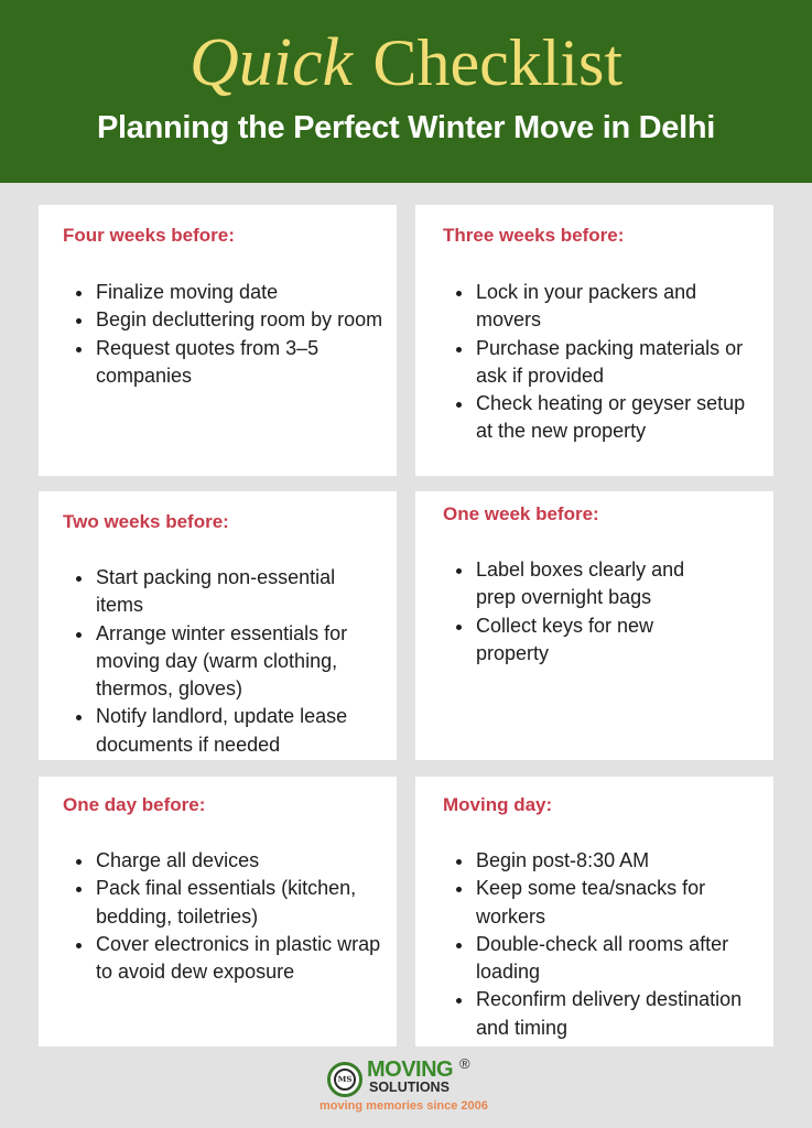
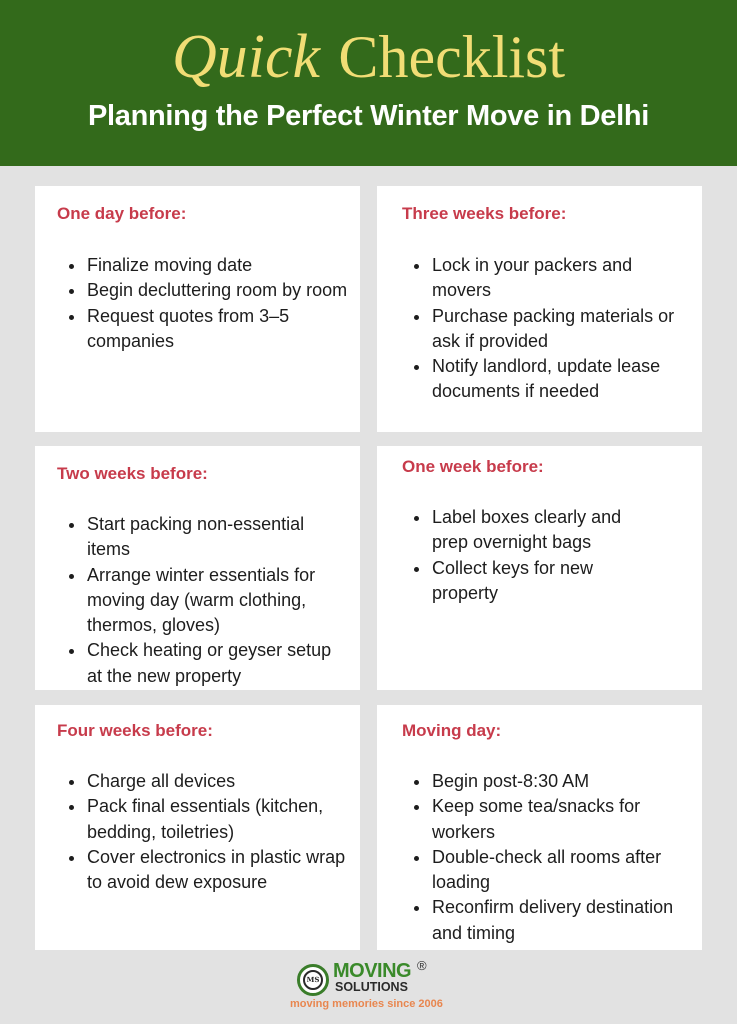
  Quick Checklist
  Planning the Perfect Winter Move in Delhi
- Four weeks before:
+ One day before:
  Finalize moving date
  Begin decluttering room by room
  Request quotes from 3–5 companies
  Three weeks before:
  Lock in your packers and movers
  Purchase packing materials or ask if provided
- Check heating or geyser setup at the new property
+ Notify landlord, update lease documents if needed
  Two weeks before:
  Start packing non-essential items
  Arrange winter essentials for moving day (warm clothing, thermos, gloves)
- Notify landlord, update lease documents if needed
+ Check heating or geyser setup at the new property
  One week before:
  Label boxes clearly and prep overnight bags
  Collect keys for new property
- One day before:
+ Four weeks before:
  Charge all devices
  Pack final essentials (kitchen, bedding, toiletries)
  Cover electronics in plastic wrap to avoid dew exposure
  Moving day:
  Begin post-8:30 AM
  Keep some tea/snacks for workers
  Double-check all rooms after loading
  Reconfirm delivery destination and timing
  MS
  MOVING
  ®
  SOLUTIONS
  moving memories since 2006
